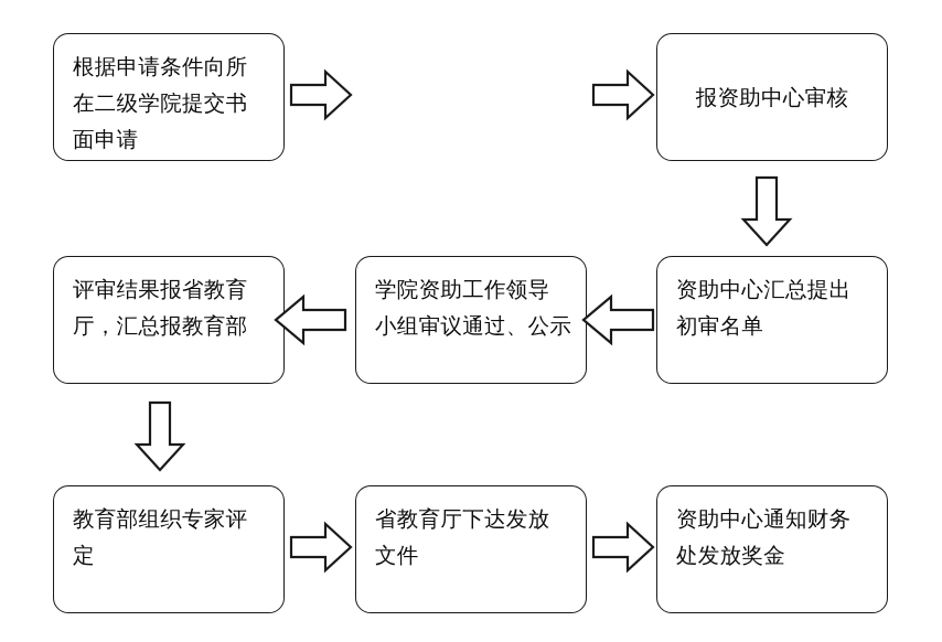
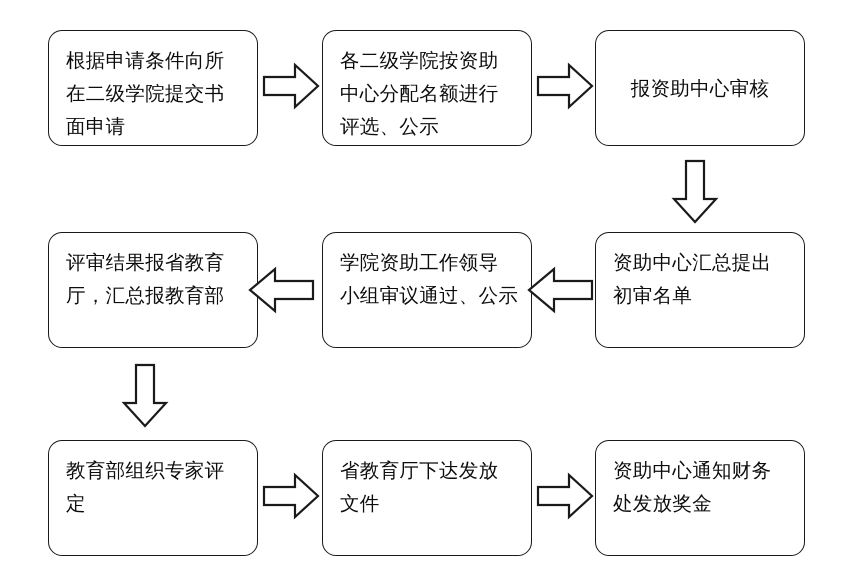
  根据申请条件向所
  在二级学院提交书
  面申请
+ 各二级学院按资助
+ 中心分配名额进行
+ 评选、公示
  报资助中心审核
  评审结果报省教育
  厅，汇总报教育部
  学院资助工作领导
  小组审议通过、公示
  资助中心汇总提出
  初审名单
  教育部组织专家评
  定
  省教育厅下达发放
  文件
  资助中心通知财务
  处发放奖金
